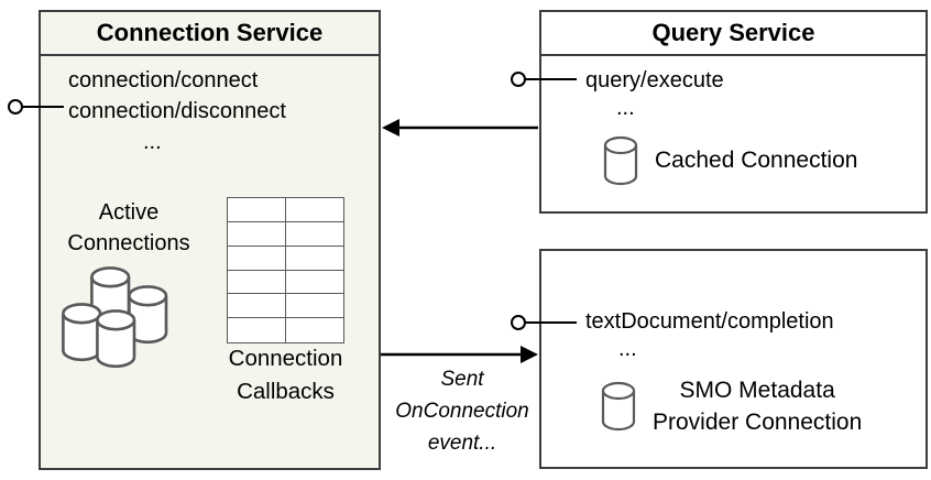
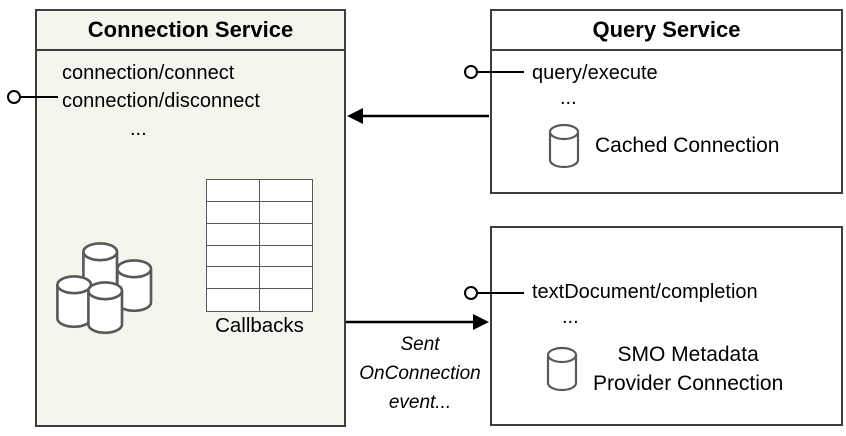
  Connection Service
  connection/connect
  connection/disconnect
  ...
- Active
- Connections
- Connection
  Callbacks
  Query Service
  query/execute
  ...
  Cached Connection
  textDocument/completion
  ...
  SMO Metadata
  Provider Connection
  Sent
  OnConnection
  event...
